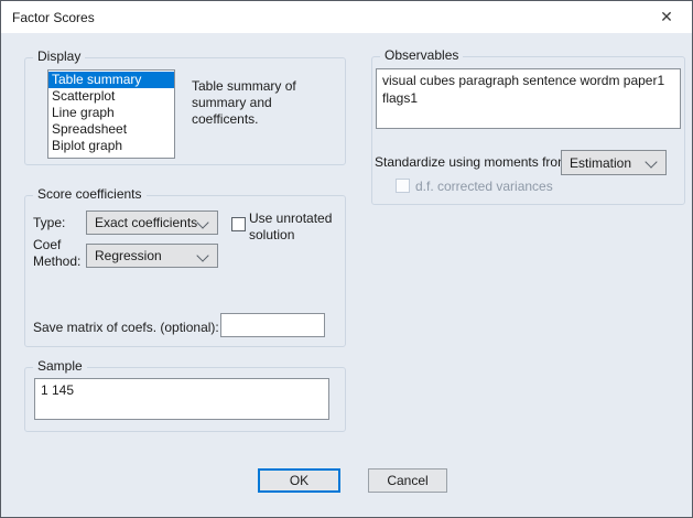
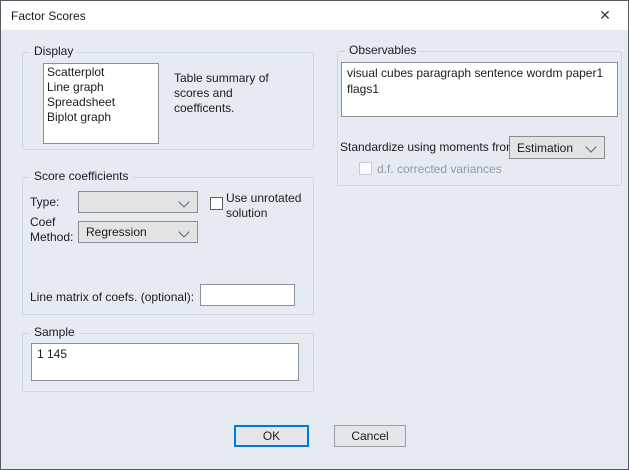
  Factor Scores
  ✕
  Display
- Table summary
  Scatterplot
  Line graph
  Spreadsheet
  Biplot graph
- Table summary of summary and coefficents.
+ Table summary of scores and coefficents.
  Observables
  Standardize using moments fro
  Estimation
  d.f. corrected variances
  Score coefficients
  Type:
- Exact coefficients
  Use unrotated solution
  Coef Method:
  Regression
- Save matrix of coefs. (optional):
+ Line matrix of coefs. (optional):
  Sample
  1 145
  OK
  Cancel
